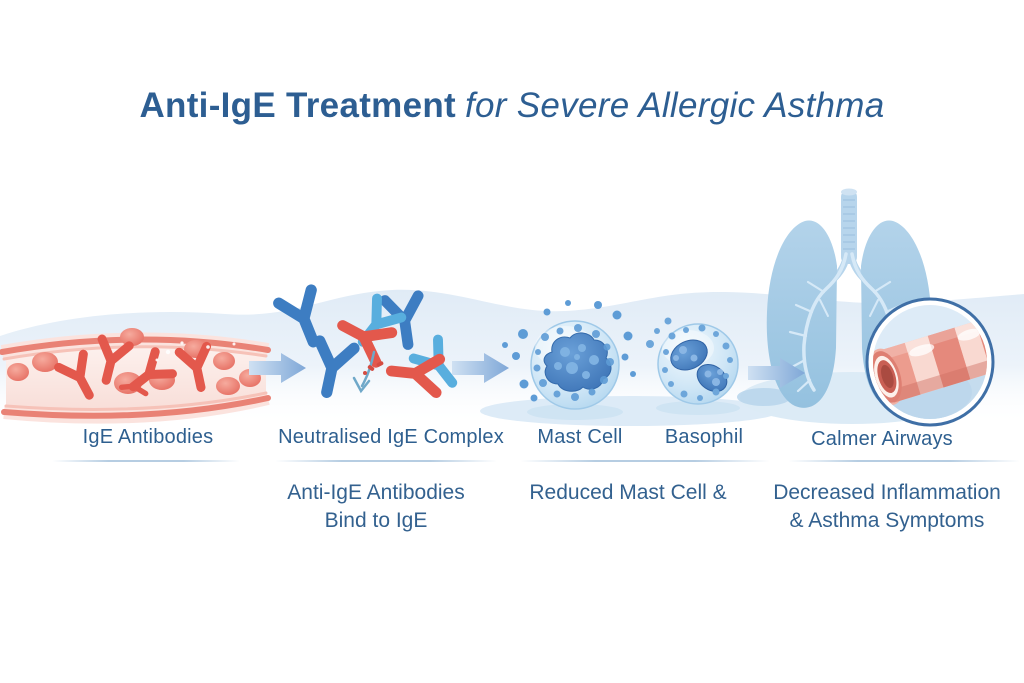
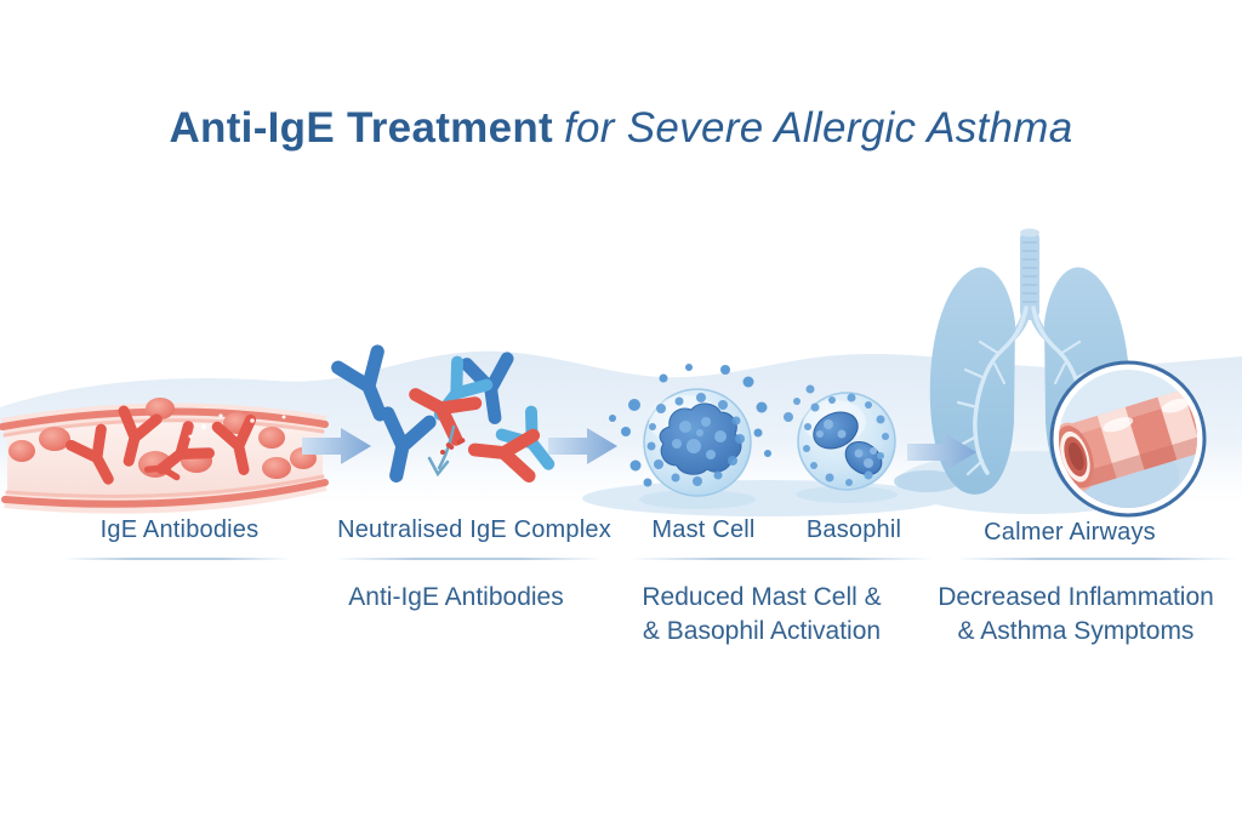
  Anti-IgE Treatment for Severe Allergic Asthma
  IgE Antibodies
  Neutralised IgE Complex
  Mast Cell
  Basophil
  Calmer Airways
  Anti-IgE Antibodies
- Bind to IgE
  Reduced Mast Cell &
+ & Basophil Activation
  Decreased Inflammation
  & Asthma Symptoms
